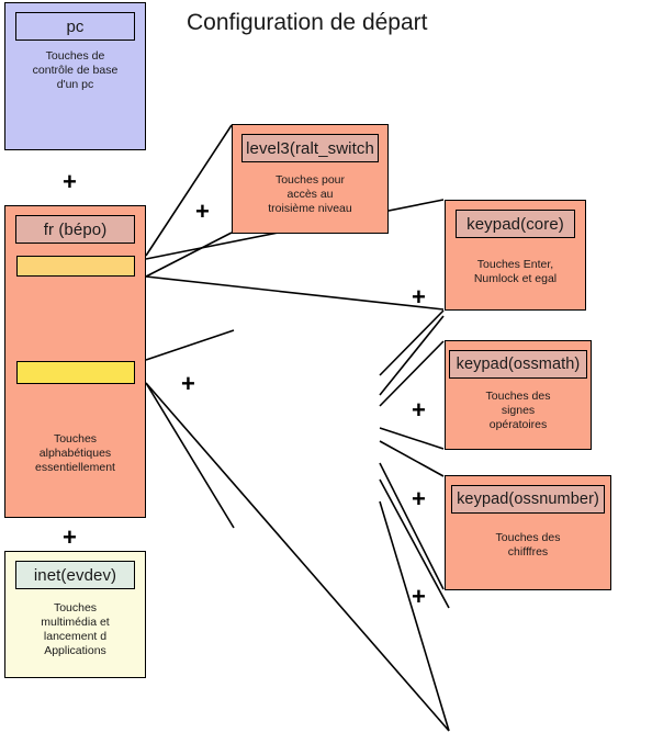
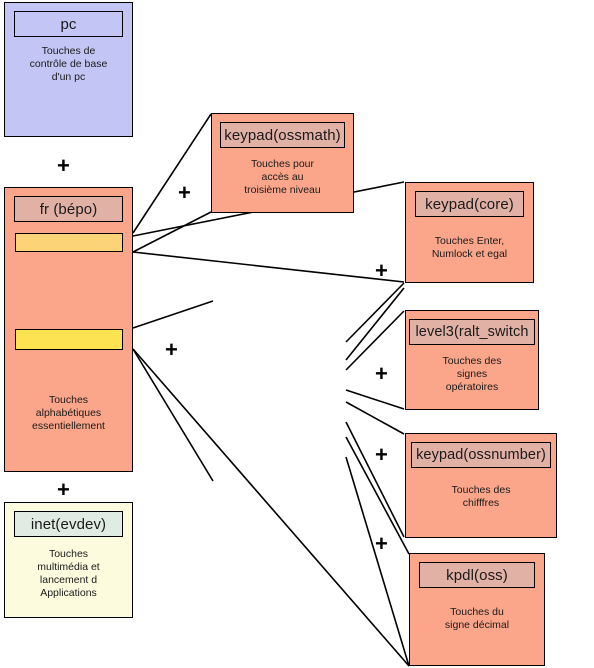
- Configuration de départ
  pc
  Touches de
  contrôle de base
  d'un pc
  +
  fr (bépo)
  Touches
  alphabétiques
  essentiellement
  +
  inet(evdev)
  Touches
  multimédia et
  lancement d
  Applications
  +
- level3(ralt_switch
+ keypad(ossmath)
  Touches pour
  accès au
  troisième niveau
  +
  +
  keypad(core)
  Touches Enter,
  Numlock et egal
  +
- keypad(ossmath)
+ level3(ralt_switch
  Touches des
  signes
  opératoires
  +
  keypad(ossnumber)
  Touches des
  chifffres
  +
+ kpdl(oss)
+ Touches du
+ signe décimal
